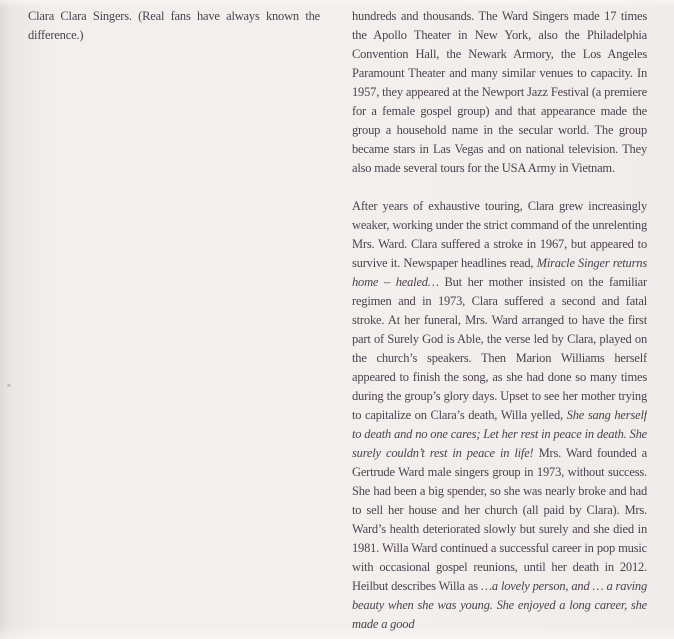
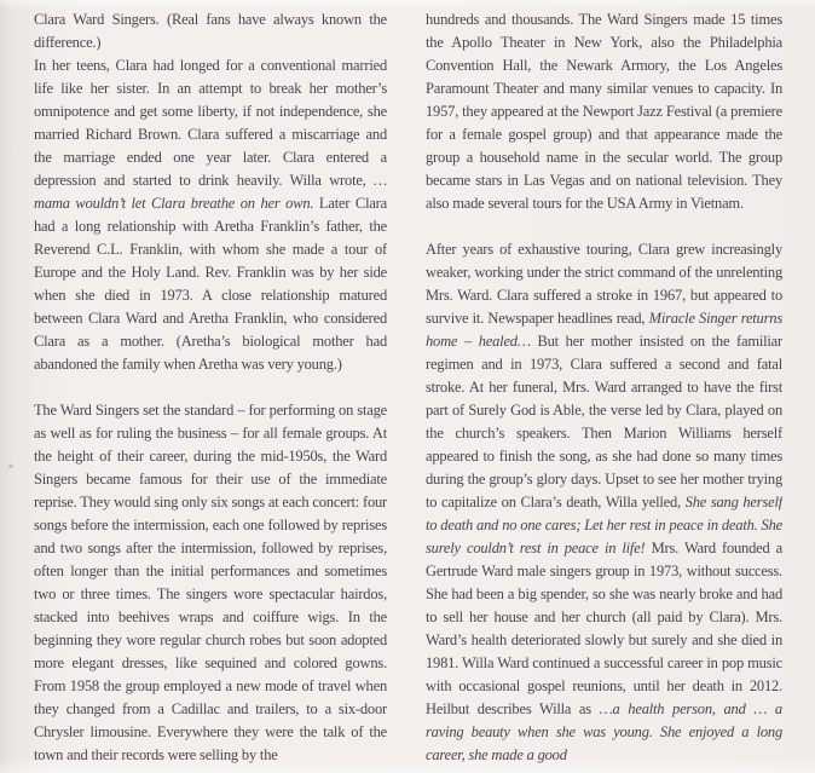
- Clara Clara Singers. (Real fans have always known the difference.)
+ Clara Ward Singers. (Real fans have always known the difference.)
+ In her teens, Clara had longed for a conventional married life like her sister. In an attempt to break her mother’s omnipotence and get some liberty, if not independence, she married Richard Brown. Clara suffered a miscarriage and the marriage ended one year later. Clara entered a depression and started to drink heavily. Willa wrote, …mama wouldn’t let Clara breathe on her own. Later Clara had a long relationship with Aretha Franklin’s father, the Reverend C.L. Franklin, with whom she made a tour of Europe and the Holy Land. Rev. Franklin was by her side when she died in 1973. A close relationship matured between Clara Ward and Aretha Franklin, who considered Clara as a mother. (Aretha’s biological mother had abandoned the family when Aretha was very young.)
+ The Ward Singers set the standard – for performing on stage as well as for ruling the business – for all female groups. At the height of their career, during the mid-1950s, the Ward Singers became famous for their use of the immediate reprise. They would sing only six songs at each concert: four songs before the intermission, each one followed by reprises and two songs after the intermission, followed by reprises, often longer than the initial performances and sometimes two or three times. The singers wore spectacular hairdos, stacked into beehives wraps and coiffure wigs. In the beginning they wore regular church robes but soon adopted more elegant dresses, like sequined and colored gowns. From 1958 the group employed a new mode of travel when they changed from a Cadillac and trailers, to a six-door Chrysler limousine. Everywhere they were the talk of the town and their records were selling by the
- hundreds and thousands. The Ward Singers made 17 times the Apollo Theater in New York, also the Philadelphia Convention Hall, the Newark Armory, the Los Angeles Paramount Theater and many similar venues to capacity. In 1957, they appeared at the Newport Jazz Festival (a premiere for a female gospel group) and that appearance made the group a household name in the secular world. The group became stars in Las Vegas and on national television. They also made several tours for the USA Army in Vietnam.
+ hundreds and thousands. The Ward Singers made 15 times the Apollo Theater in New York, also the Philadelphia Convention Hall, the Newark Armory, the Los Angeles Paramount Theater and many similar venues to capacity. In 1957, they appeared at the Newport Jazz Festival (a premiere for a female gospel group) and that appearance made the group a household name in the secular world. The group became stars in Las Vegas and on national television. They also made several tours for the USA Army in Vietnam.
- After years of exhaustive touring, Clara grew increasingly weaker, working under the strict command of the unrelenting Mrs. Ward. Clara suffered a stroke in 1967, but appeared to survive it. Newspaper headlines read, Miracle Singer returns home – healed… But her mother insisted on the familiar regimen and in 1973, Clara suffered a second and fatal stroke. At her funeral, Mrs. Ward arranged to have the first part of Surely God is Able, the verse led by Clara, played on the church’s speakers. Then Marion Williams herself appeared to finish the song, as she had done so many times during the group’s glory days. Upset to see her mother trying to capitalize on Clara’s death, Willa yelled, She sang herself to death and no one cares; Let her rest in peace in death. She surely couldn’t rest in peace in life! Mrs. Ward founded a Gertrude Ward male singers group in 1973, without success. She had been a big spender, so she was nearly broke and had to sell her house and her church (all paid by Clara). Mrs. Ward’s health deteriorated slowly but surely and she died in 1981. Willa Ward continued a successful career in pop music with occasional gospel reunions, until her death in 2012. Heilbut describes Willa as …a lovely person, and … a raving beauty when she was young. She enjoyed a long career, she made a good
+ After years of exhaustive touring, Clara grew increasingly weaker, working under the strict command of the unrelenting Mrs. Ward. Clara suffered a stroke in 1967, but appeared to survive it. Newspaper headlines read, Miracle Singer returns home – healed… But her mother insisted on the familiar regimen and in 1973, Clara suffered a second and fatal stroke. At her funeral, Mrs. Ward arranged to have the first part of Surely God is Able, the verse led by Clara, played on the church’s speakers. Then Marion Williams herself appeared to finish the song, as she had done so many times during the group’s glory days. Upset to see her mother trying to capitalize on Clara’s death, Willa yelled, She sang herself to death and no one cares; Let her rest in peace in death. She surely couldn’t rest in peace in life! Mrs. Ward founded a Gertrude Ward male singers group in 1973, without success. She had been a big spender, so she was nearly broke and had to sell her house and her church (all paid by Clara). Mrs. Ward’s health deteriorated slowly but surely and she died in 1981. Willa Ward continued a successful career in pop music with occasional gospel reunions, until her death in 2012. Heilbut describes Willa as …a health person, and … a raving beauty when she was young. She enjoyed a long career, she made a good
